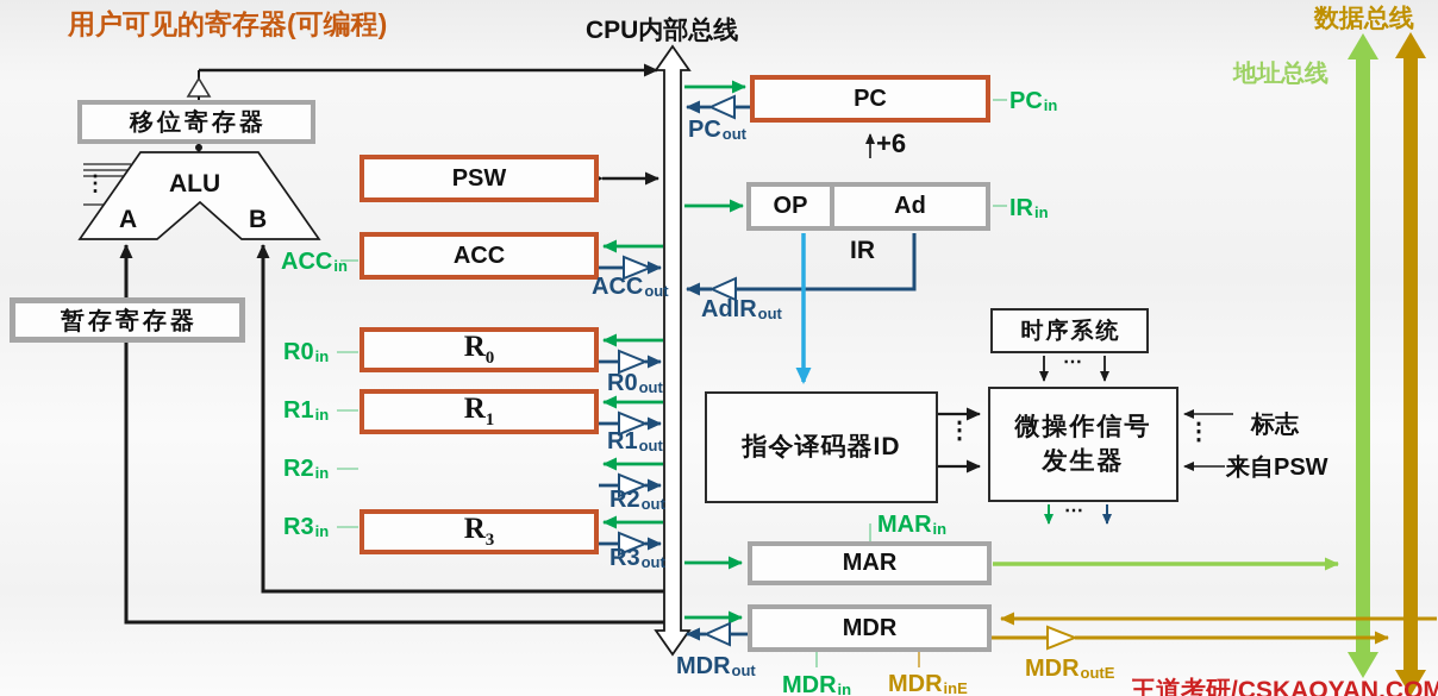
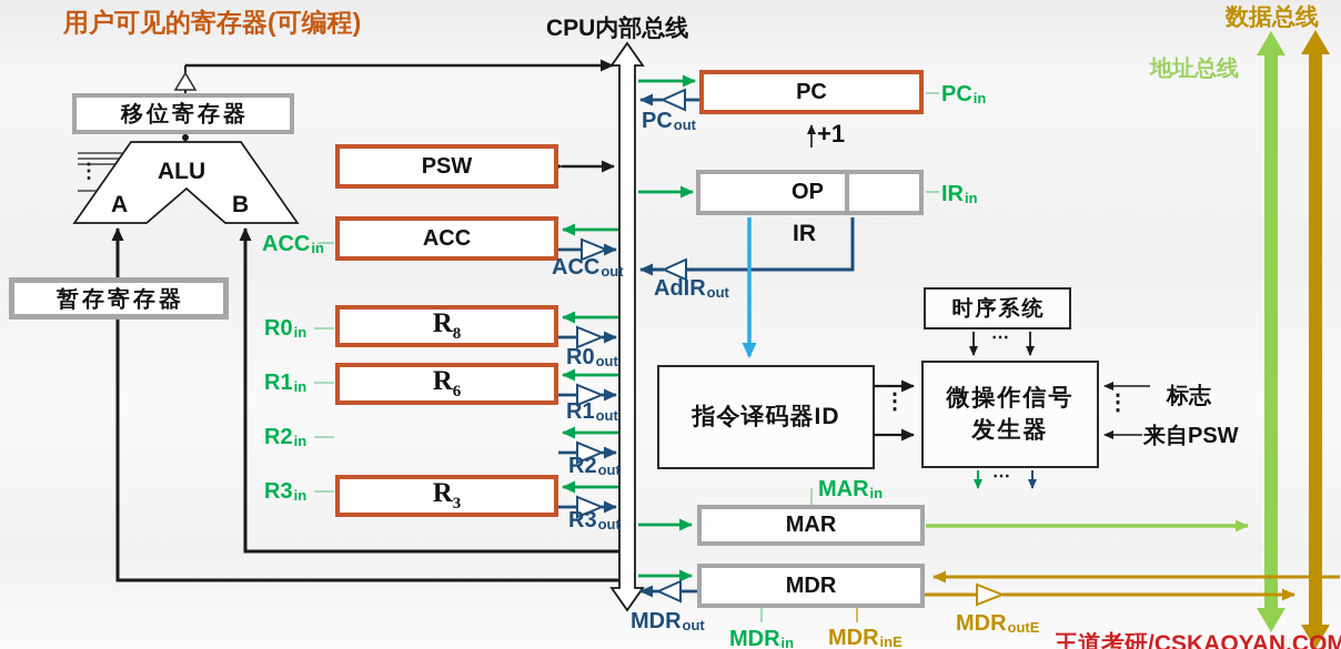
  移位寄存器
  暂存寄存器
  PSW
  ACC
- R0
+ R8
- R1
+ R6
  R3
  PC
  OP
- Ad
  时序系统
  指令译码器ID
  微操作信号
  发生器
  MAR
  MDR
  用户可见的寄存器(可编程)
  CPU内部总线
  数据总线
  地址总线
  ALU
  A
  B
- +6
+ +1
  IR
  标志
  来自PSW
  王道考研/CSKAOYAN.COM
  ⋮
  ⋯
  ⋮
  ⋮
  ⋯
  PCin
  PCout
  IRin
  AdIRout
  ACCin
  ACCout
  R0in
  R0out
  R1in
  R1out
  R2in
  R2out
  R3in
  R3out
  MARin
  MDRout
  MDRin
  MDRinE
  MDRoutE
